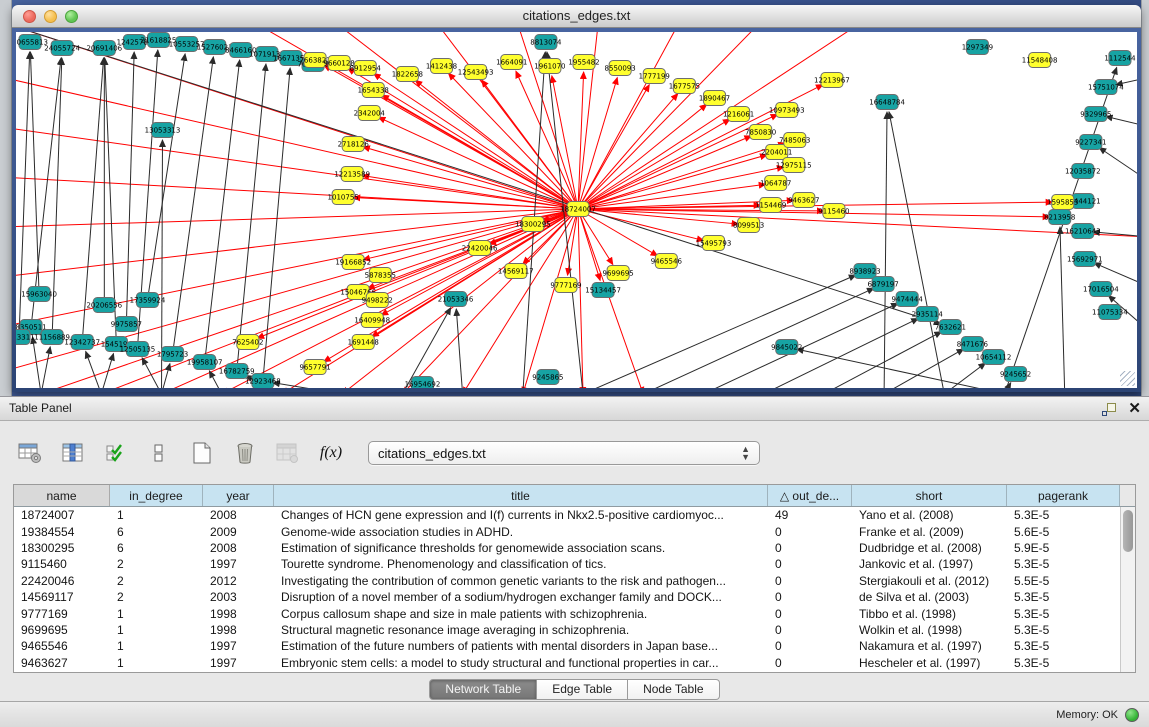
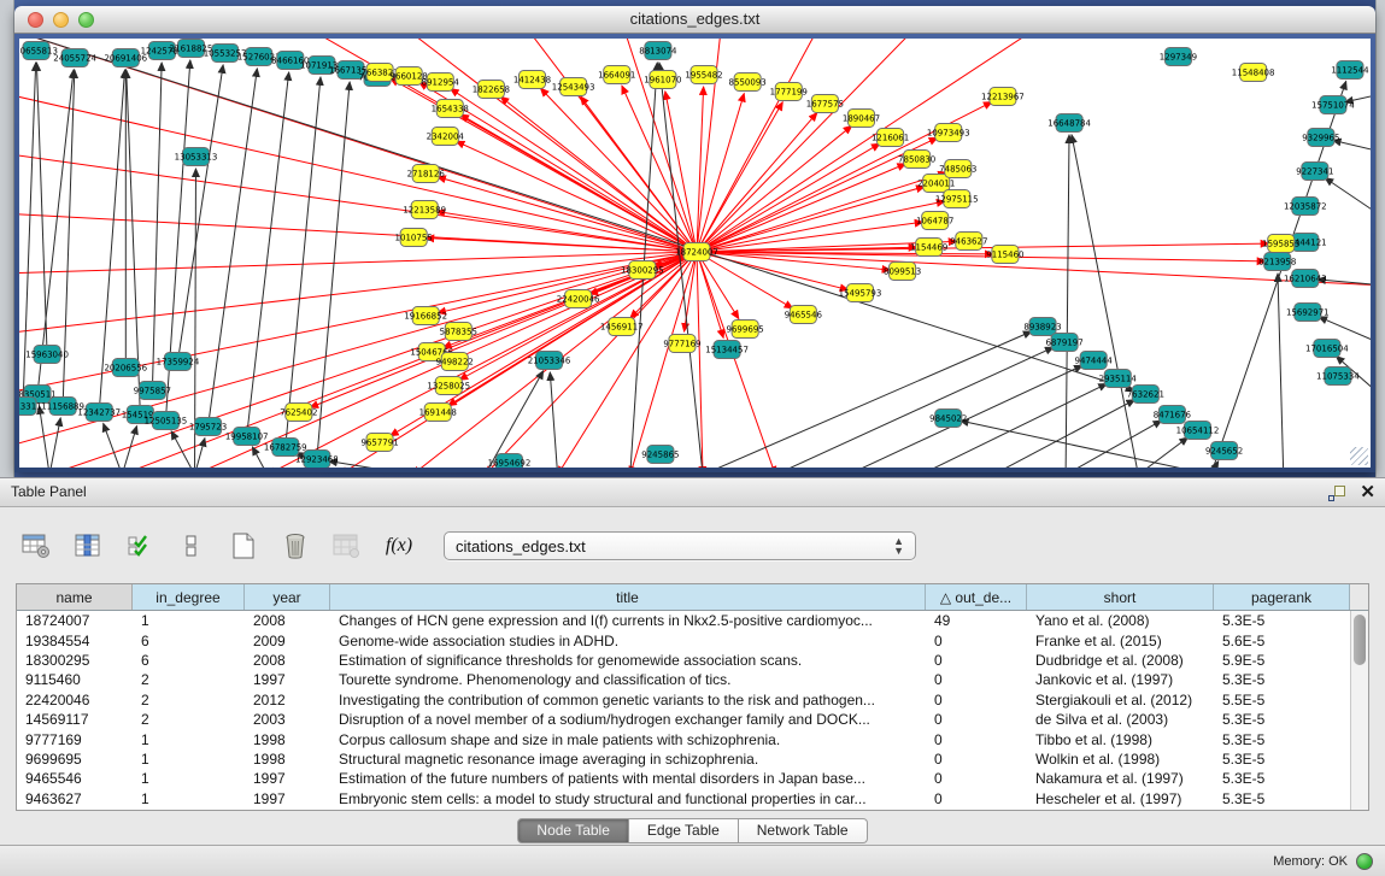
  citations_edges.txt
  0655813
  24055724
  20691406
  1242578
  21618825
  10553257
  1527602
  8466160
  1071913
  1667135
  8813074
  1112544
  16648784
  15751074
  9329965
  9227341
  12035872
  444121
  8213958
  16210643
  15692971
  17016504
  11075334
  8938923
  6879197
  9474444
  2935114
  7632621
  8471676
  10654112
  9245652
  15963040
  8350511
  11156889
  12342737
  20206556
  154519
  17359924
  9975857
  12505135
  1795723
  19958107
  16782759
  12923468
  13053313
  21053346
  15134457
  16954692
  9245865
  9845022
  18724007
  766382
  9660128
  8912954
  1654338
  2342004
  2718126
  12213589
  1010755
  19166852
  5878355
  1504676
  9498222
- 16409948
+ 13258025
  1691448
  7625402
  9657791
  1822658
  1412438
  12543493
  1664091
  1961070
  1955482
  8550093
  1777199
  1677575
  1890467
  1216061
  7850830
  2204011
  12213967
  10973493
  7485063
  12975115
  9463627
  9115460
  1064787
  18300295
  22420046
  14569117
  9777169
  9699695
  9465546
  15495793
  8099513
  1154469
  1595853
  11548408
  1297349
  Table Panel
  ✕
  f(x)
  citations_edges.txt
  ▲
  ▼
  name
  in_degree
  year
  title
  △ out_de...
  short
  pagerank
  18724007
  1
  2008
  Changes of HCN gene expression and I(f) currents in Nkx2.5-positive cardiomyoc...
  49
  Yano et al. (2008)
  5.3E-5
  19384554
  6
  2009
  Genome-wide association studies in ADHD.
  0
- Franke et al. (2009)
+ Franke et al. (2015)
  5.6E-5
  18300295
  6
  2008
  Estimation of significance thresholds for genomewide association scans.
  0
  Dudbridge et al. (2008)
  5.9E-5
  9115460
  2
  1997
  Tourette syndrome. Phenomenology and classification of tics.
  0
  Jankovic et al. (1997)
  5.3E-5
  22420046
  2
  2012
  Investigating the contribution of common genetic variants to the risk and pathogen...
  0
  Stergiakouli et al. (2012)
  5.5E-5
  14569117
  2
  2003
  Disruption of a novel member of a sodium/hydrogen exchanger family and DOCK...
  0
  de Silva et al. (2003)
  5.3E-5
  9777169
  1
  1998
  Corpus callosum shape and size in male patients with schizophrenia.
  0
  Tibbo et al. (1998)
  5.3E-5
  9699695
  1
  1998
  Structural magnetic resonance image averaging in schizophrenia.
  0
  Wolkin et al. (1998)
  5.3E-5
  9465546
  1
  1997
  Estimation of the future numbers of patients with mental disorders in Japan base...
  0
  Nakamura et al. (1997)
  5.3E-5
  9463627
  1
  1997
  Embryonic stem cells: a model to study structural and functional properties in car...
  0
  Hescheler et al. (1997)
  5.3E-5
- Network Table
+ Node Table
  Edge Table
- Node Table
+ Network Table
  Memory: OK
